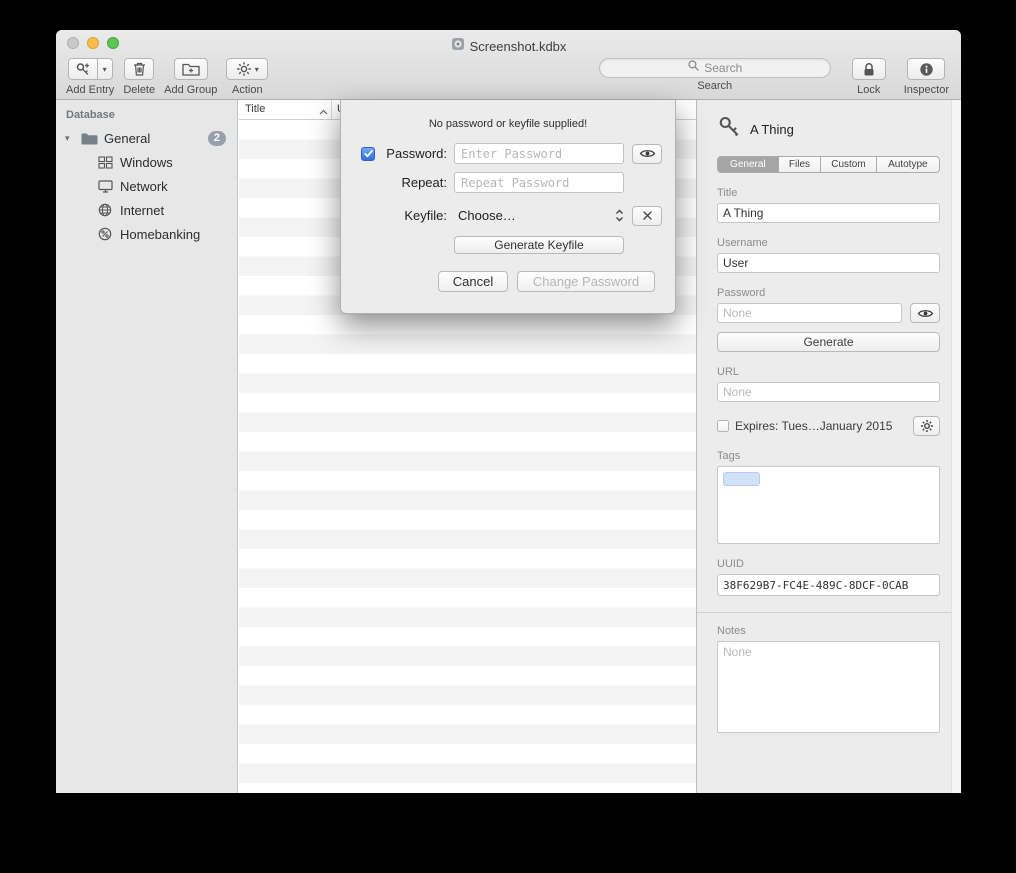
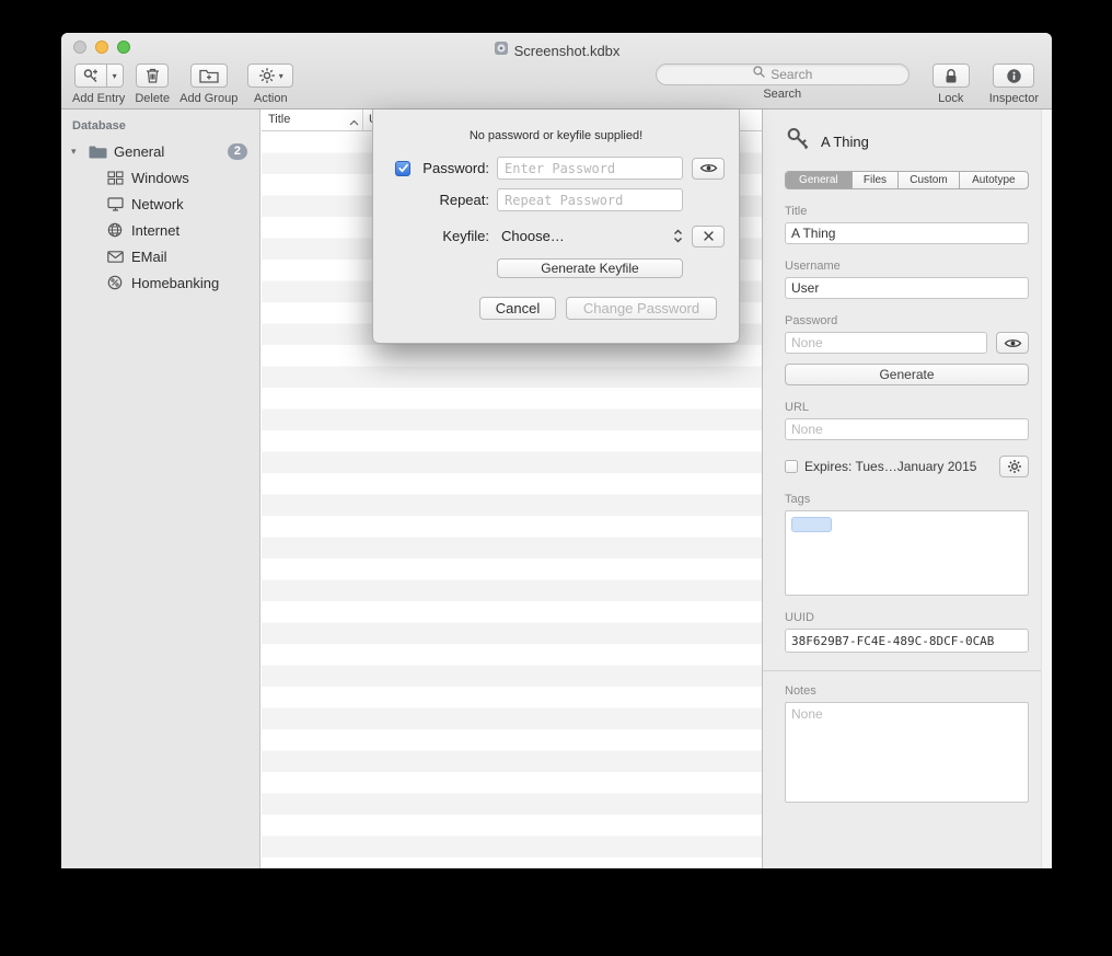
  Screenshot.kdbx
  ▾
  Add Entry
  Delete
  Add Group
  ▾
  Action
  Search
  Search
  Lock
  Inspector
  Database
  ▾
  General
  2
  Windows
  Network
  Internet
+ EMail
  Homebanking
  Title
  A Thing
  General
  Files
  Custom
  Autotype
  Title
  A Thing
  Username
  User
  Password
  None
  Generate
  URL
  None
  Expires: Tues…January 2015
  Tags
  UUID
  38F629B7-FC4E-489C-8DCF-0CAB
  Notes
  None
  No password or keyfile supplied!
  Password:
  Enter Password
  Repeat:
  Repeat Password
  Keyfile:
  Choose…
  Generate Keyfile
  Cancel
  Change Password
